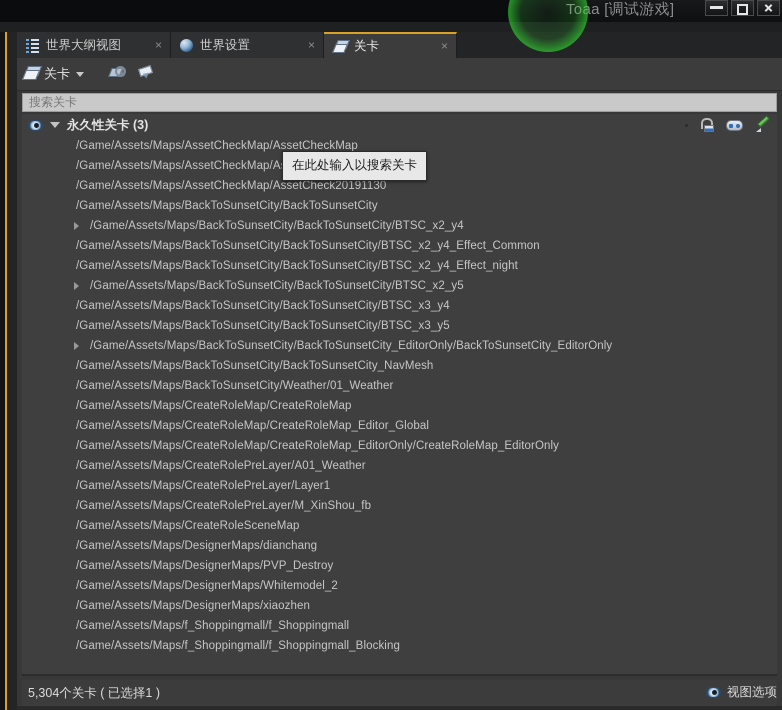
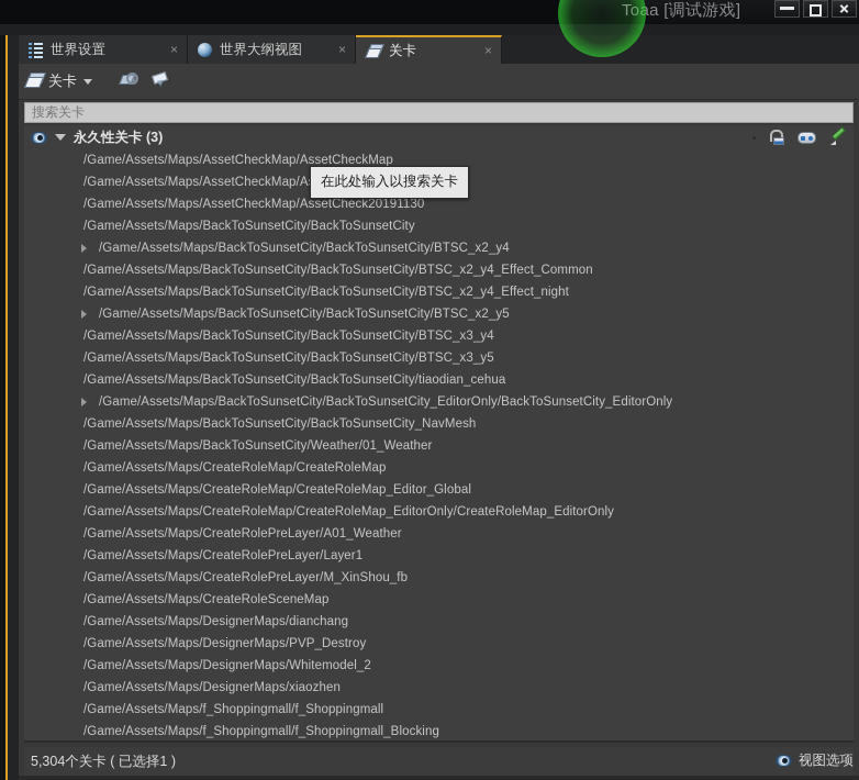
  a [调试游戏]
- 世界大纲视图
+ 世界设置
  ×
- 世界设置
+ 世界大纲视图
  ×
  关卡
  ×
  关卡
  搜索关卡
  永久性关卡 (3)
  /Game/Assets/Maps/AssetCheckMap/AssetCheckMap
  /Game/Assets/Maps/AssetCheckMap/AssetCheck20191130
  /Game/Assets/Maps/BackToSunsetCity/BackToSunsetCity
  /Game/Assets/Maps/BackToSunsetCity/BackToSunsetCity/BTSC_x2_y4
  /Game/Assets/Maps/BackToSunsetCity/BackToSunsetCity/BTSC_x2_y4_Effect_Common
  /Game/Assets/Maps/BackToSunsetCity/BackToSunsetCity/BTSC_x2_y4_Effect_night
  /Game/Assets/Maps/BackToSunsetCity/BackToSunsetCity/BTSC_x2_y5
  /Game/Assets/Maps/BackToSunsetCity/BackToSunsetCity/BTSC_x3_y4
  /Game/Assets/Maps/BackToSunsetCity/BackToSunsetCity/BTSC_x3_y5
+ /Game/Assets/Maps/BackToSunsetCity/BackToSunsetCity/tiaodian_cehua
  /Game/Assets/Maps/BackToSunsetCity/BackToSunsetCity_EditorOnly/BackToSunsetCity_EditorOnly
  /Game/Assets/Maps/BackToSunsetCity/BackToSunsetCity_NavMesh
  /Game/Assets/Maps/BackToSunsetCity/Weather/01_Weather
  /Game/Assets/Maps/CreateRoleMap/CreateRoleMap
  /Game/Assets/Maps/CreateRoleMap/CreateRoleMap_Editor_Global
  /Game/Assets/Maps/CreateRoleMap/CreateRoleMap_EditorOnly/CreateRoleMap_EditorOnly
  /Game/Assets/Maps/CreateRolePreLayer/A01_Weather
  /Game/Assets/Maps/CreateRolePreLayer/Layer1
  /Game/Assets/Maps/CreateRolePreLayer/M_XinShou_fb
  /Game/Assets/Maps/CreateRoleSceneMap
  /Game/Assets/Maps/DesignerMaps/dianchang
  /Game/Assets/Maps/DesignerMaps/PVP_Destroy
  /Game/Assets/Maps/DesignerMaps/Whitemodel_2
  /Game/Assets/Maps/DesignerMaps/xiaozhen
  /Game/Assets/Maps/f_Shoppingmall/f_Shoppingmall
  /Game/Assets/Maps/f_Shoppingmall/f_Shoppingmall_Blocking
  在此处输入以搜索关卡
  5,304个关卡 ( 已选择1 )
  视图选项
